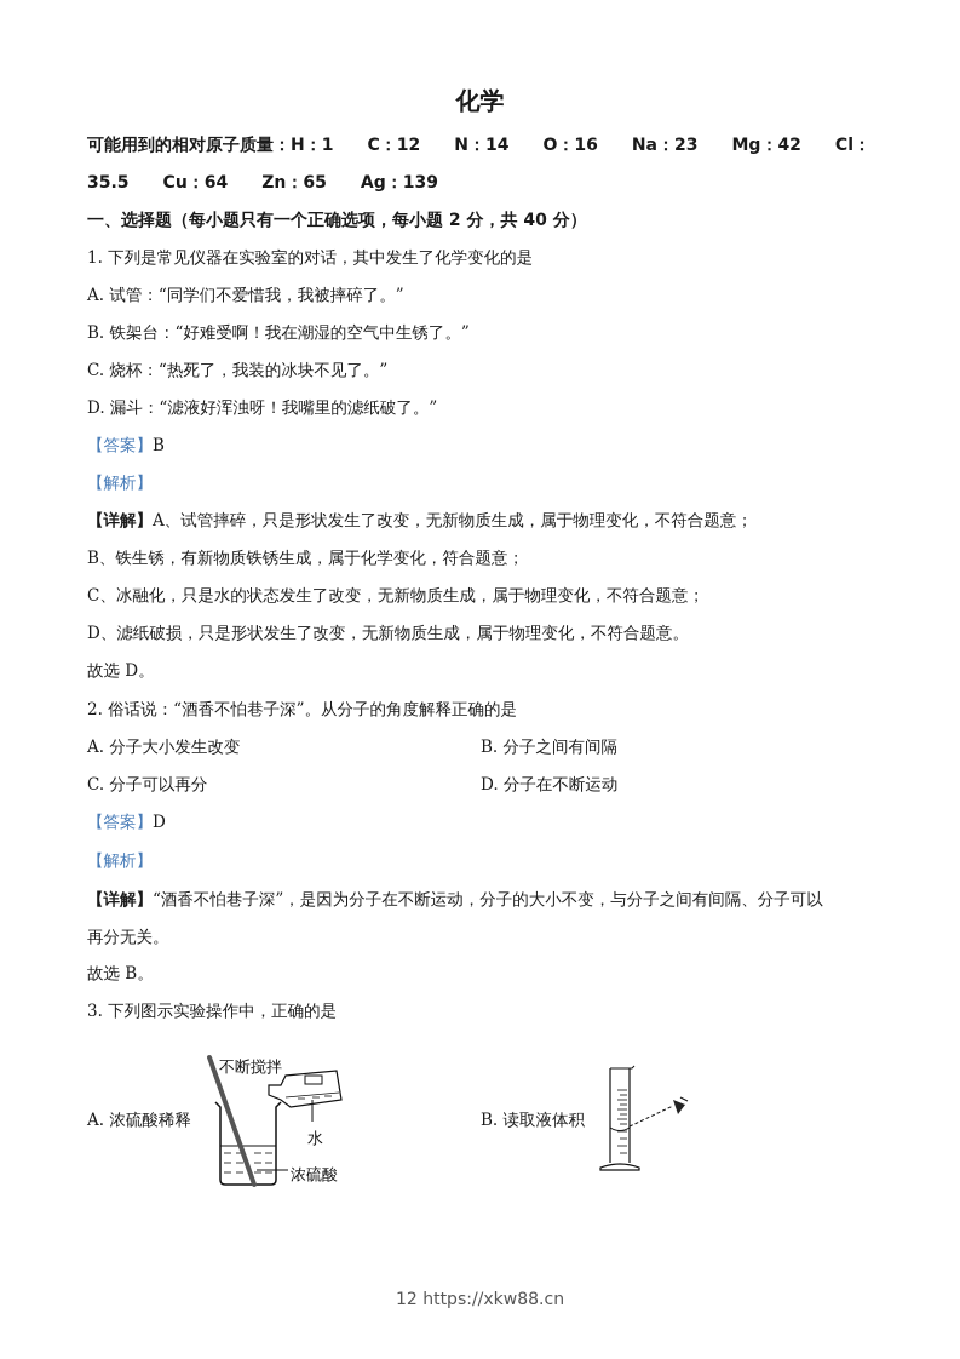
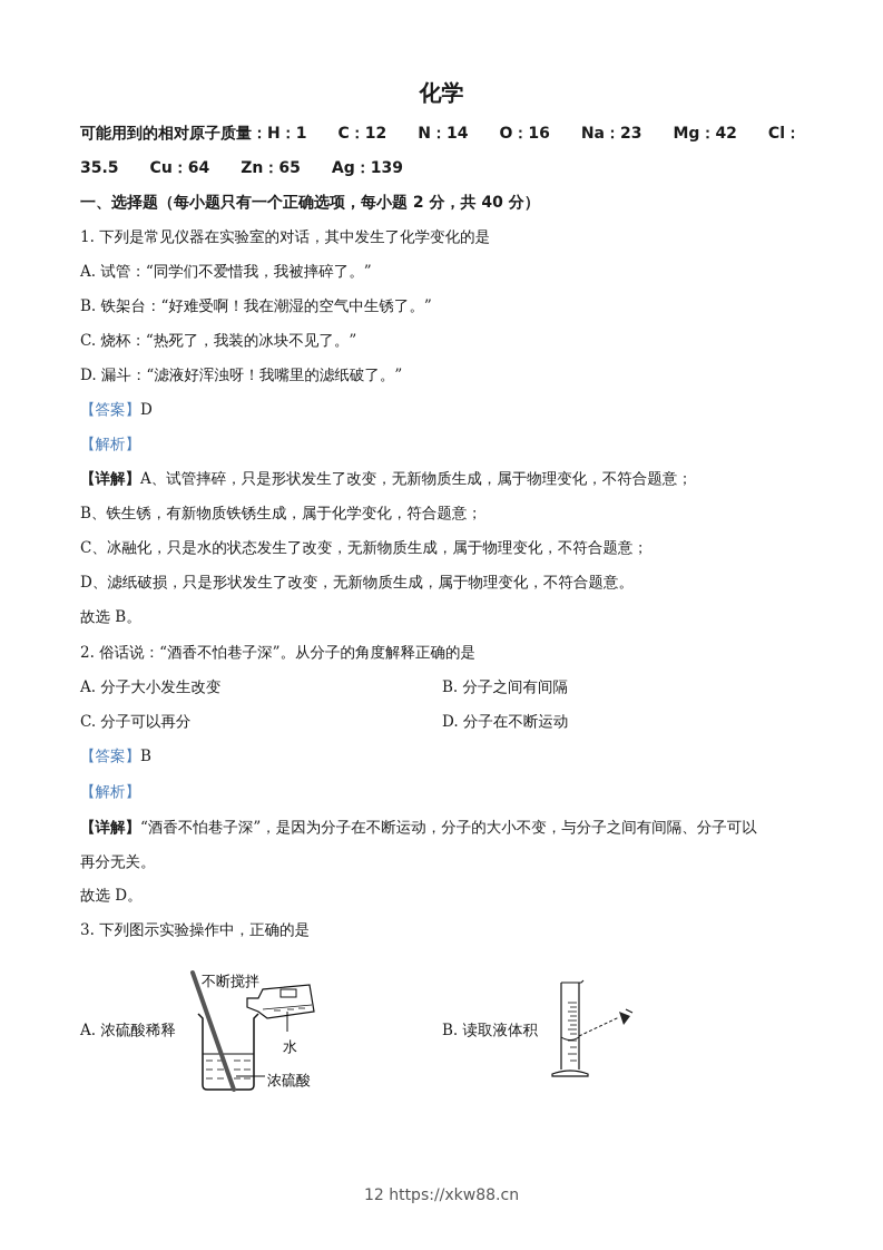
  化学
  可能用到的相对原子质量：H：1 C：12 N：14 O：16 Na：23 Mg：42 Cl：
  35.5 Cu：64 Zn：65 Ag：139
  一、选择题（每小题只有一个正确选项，每小题 2 分，共 40 分）
  1. 下列是常见仪器在实验室的对话，其中发生了化学变化的是
  A. 试管：“同学们不爱惜我，我被摔碎了。”
  B. 铁架台：“好难受啊！我在潮湿的空气中生锈了。”
  C. 烧杯：“热死了，我装的冰块不见了。”
  D. 漏斗：“滤液好浑浊呀！我嘴里的滤纸破了。”
- 【答案】B
+ 【答案】D
  【解析】
  【详解】A、试管摔碎，只是形状发生了改变，无新物质生成，属于物理变化，不符合题意；
  B、铁生锈，有新物质铁锈生成，属于化学变化，符合题意；
  C、冰融化，只是水的状态发生了改变，无新物质生成，属于物理变化，不符合题意；
  D、滤纸破损，只是形状发生了改变，无新物质生成，属于物理变化，不符合题意。
- 故选 D。
+ 故选 B。
  2. 俗话说：“酒香不怕巷子深”。从分子的角度解释正确的是
  A. 分子大小发生改变
  B. 分子之间有间隔
  C. 分子可以再分
  D. 分子在不断运动
- 【答案】D
+ 【答案】B
  【解析】
  【详解】“酒香不怕巷子深”，是因为分子在不断运动，分子的大小不变，与分子之间有间隔、分子可以
  再分无关。
- 故选 B。
+ 故选 D。
  3. 下列图示实验操作中，正确的是
  A. 浓硫酸稀释
  B. 读取液体积
  不断搅拌
  水
  浓硫酸
  12 https://xkw88.cn
